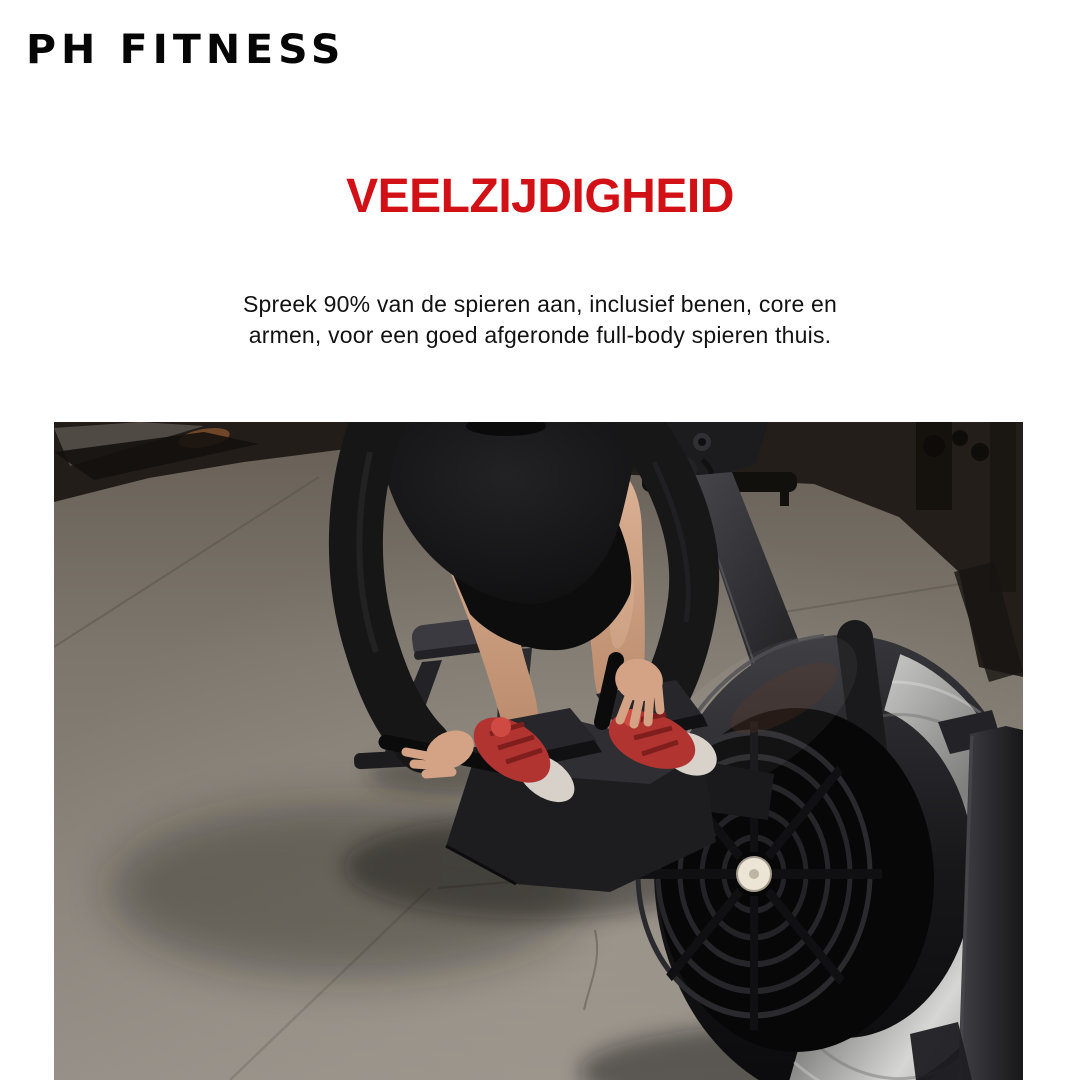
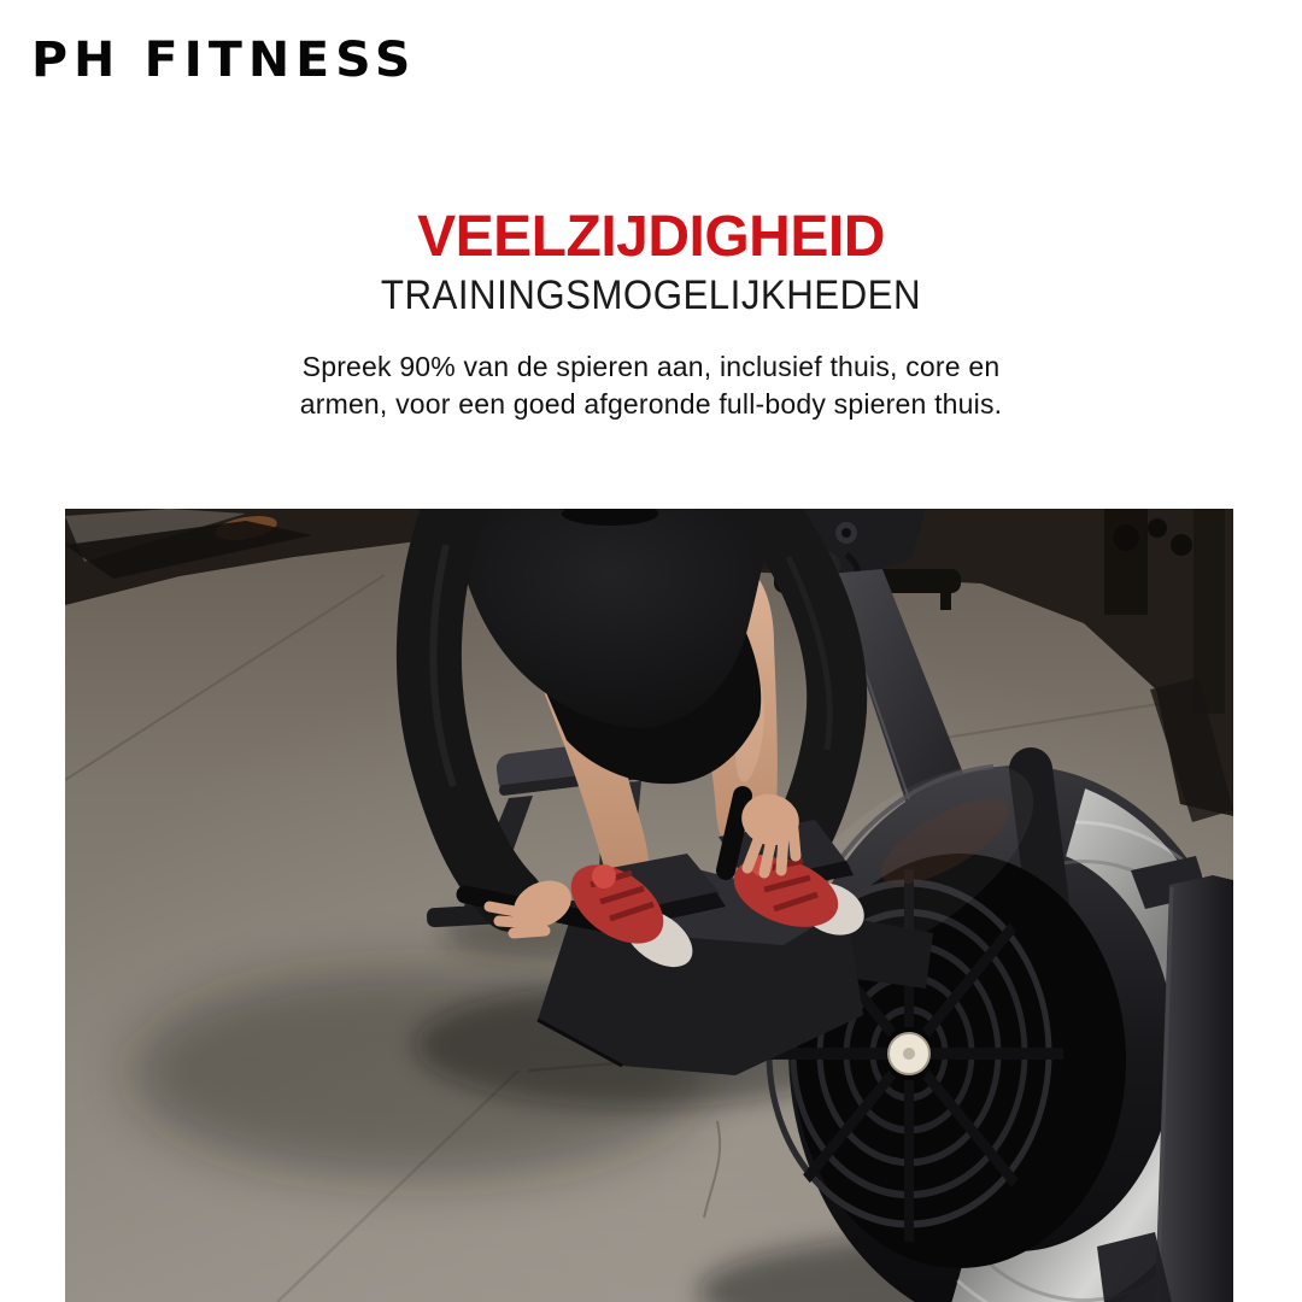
  PH FITNESS
  VEELZIJDIGHEID
+ TRAININGSMOGELIJKHEDEN
- Spreek 90% van de spieren aan, inclusief benen, core en
+ Spreek 90% van de spieren aan, inclusief thuis, core en
  armen, voor een goed afgeronde full-body spieren thuis.
